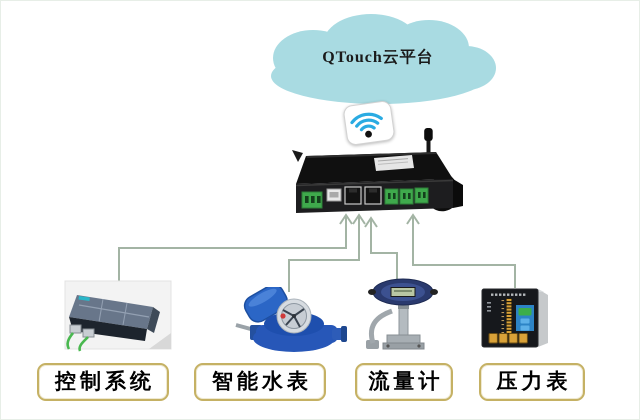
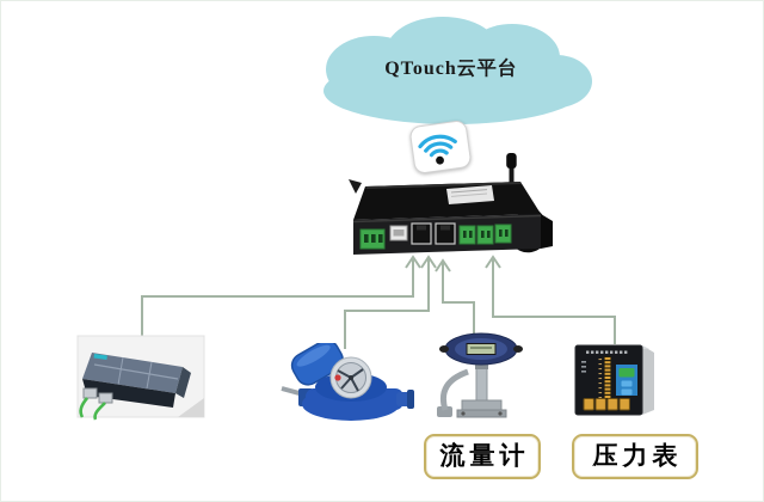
  QTouch云平台
- 控制系统
- 智能水表
  流量计
  压力表
